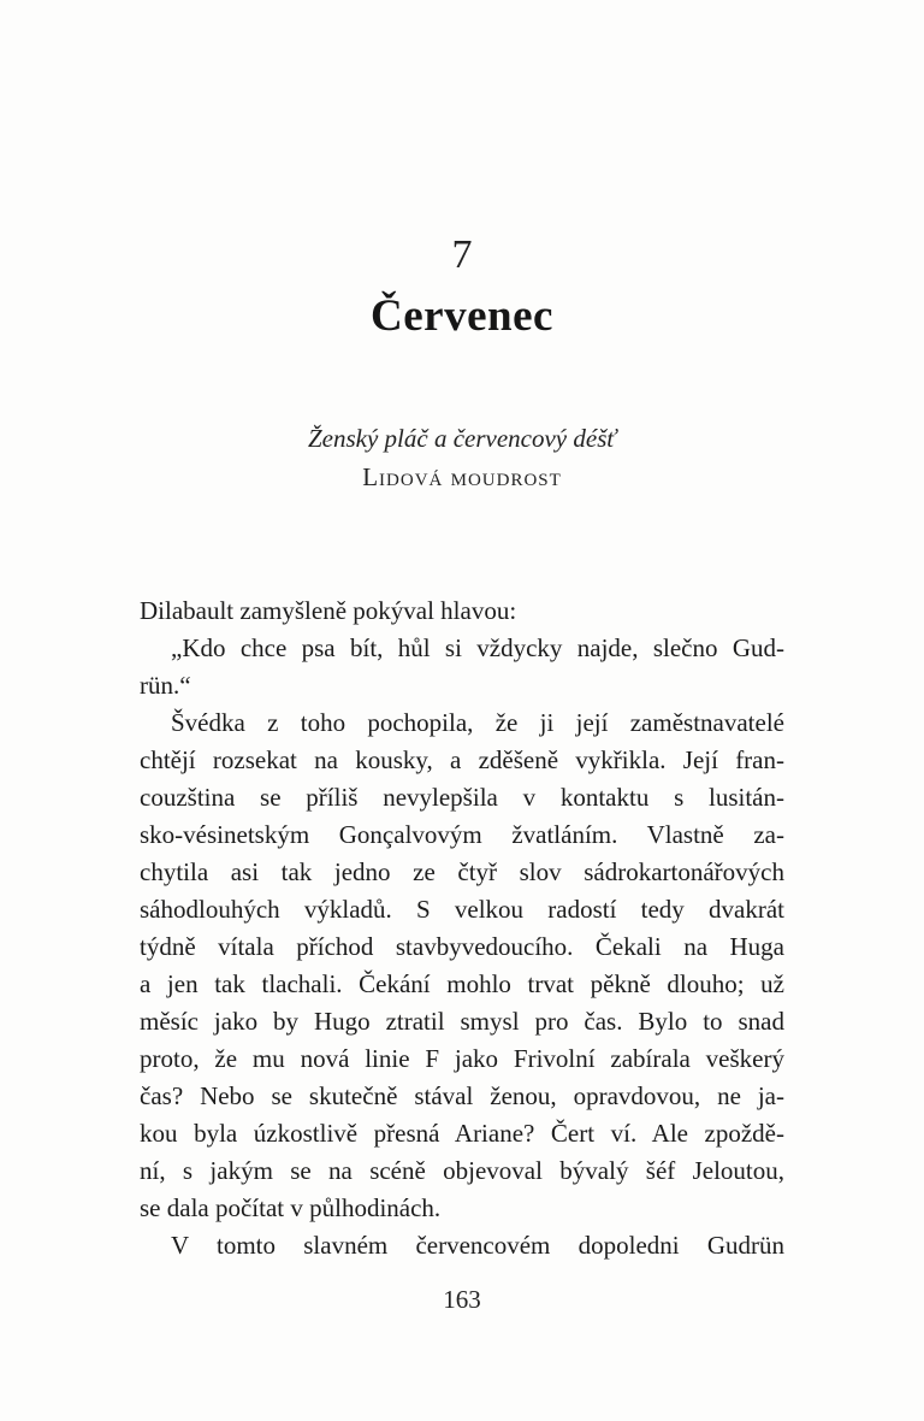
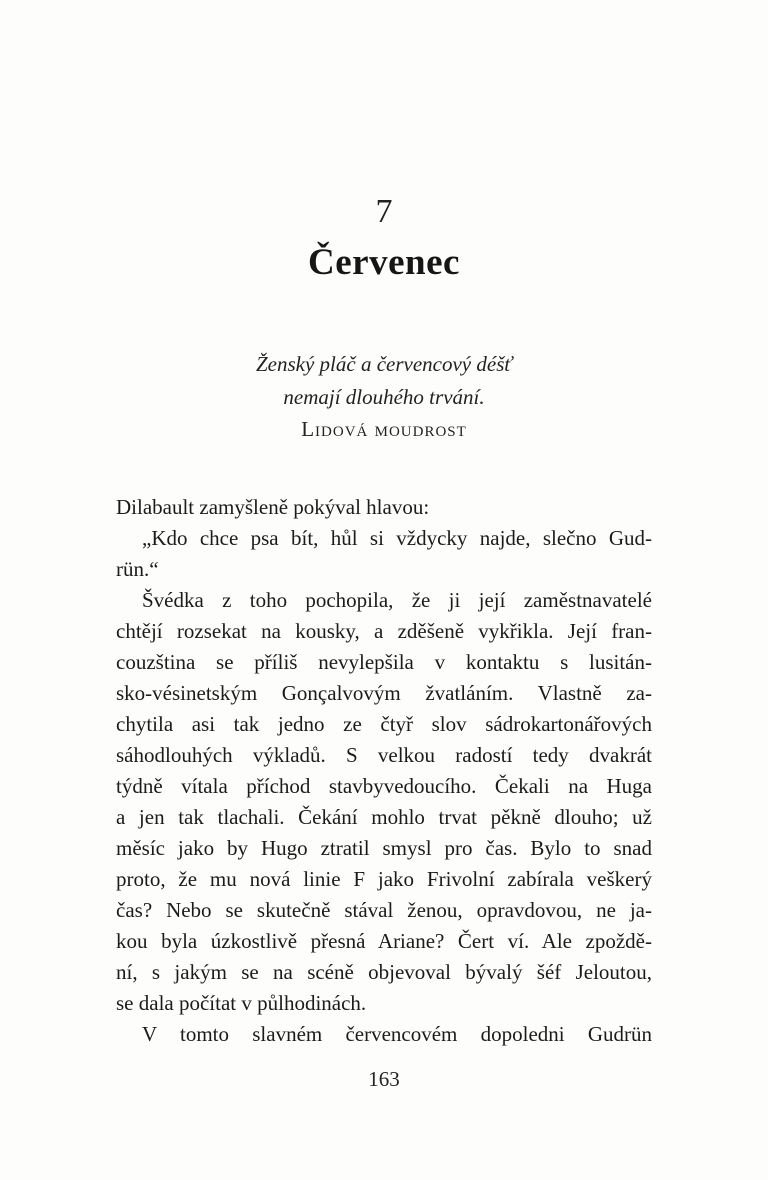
  7
  Červenec
  Ženský pláč a červencový déšť
+ nemají dlouhého trvání.
  Lidová moudrost
  Dilabault zamyšleně pokýval hlavou:
  „Kdo chce psa bít, hůl si vždycky najde, slečno Gud-
  rün.“
  Švédka z toho pochopila, že ji její zaměstnavatelé
  chtějí rozsekat na kousky, a zděšeně vykřikla. Její fran-
  couzština se příliš nevylepšila v kontaktu s lusitán-
  sko-vésinetským Gonçalvovým žvatláním. Vlastně za-
  chytila asi tak jedno ze čtyř slov sádrokartonářových
  sáhodlouhých výkladů. S velkou radostí tedy dvakrát
  týdně vítala příchod stavbyvedoucího. Čekali na Huga
  a jen tak tlachali. Čekání mohlo trvat pěkně dlouho; už
  měsíc jako by Hugo ztratil smysl pro čas. Bylo to snad
  proto, že mu nová linie F jako Frivolní zabírala veškerý
  čas? Nebo se skutečně stával ženou, opravdovou, ne ja-
  kou byla úzkostlivě přesná Ariane? Čert ví. Ale zpoždě-
  ní, s jakým se na scéně objevoval bývalý šéf Jeloutou,
  se dala počítat v půlhodinách.
  V tomto slavném červencovém dopoledni Gudrün
  163
